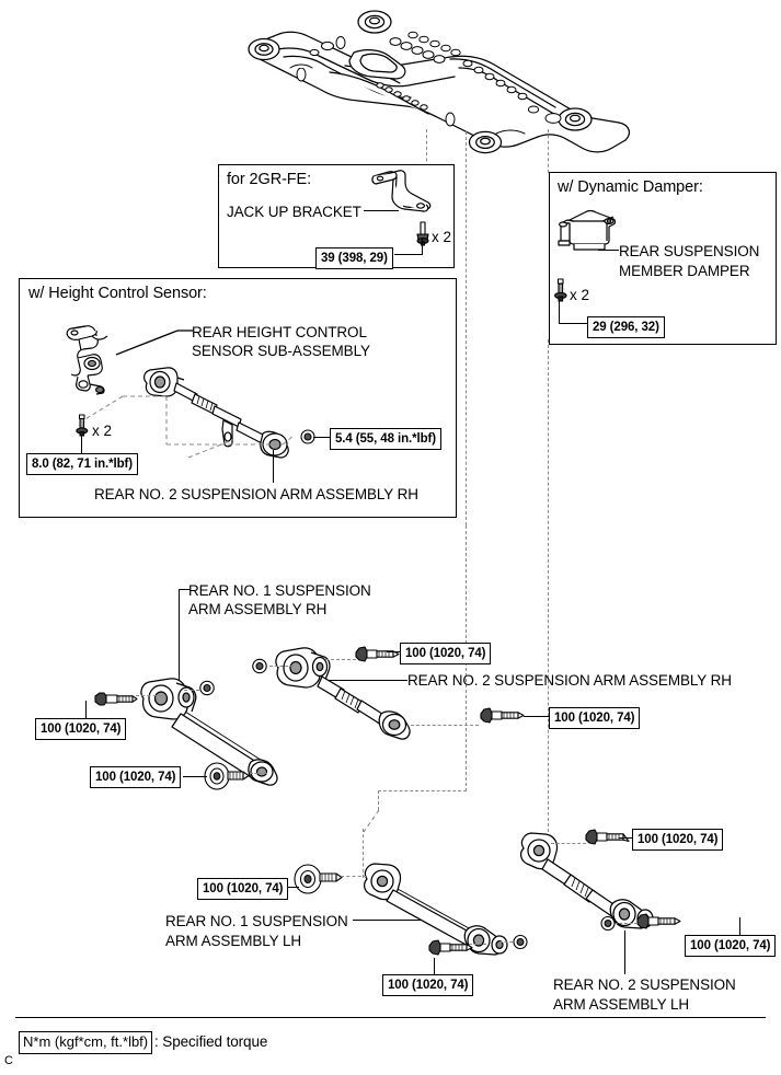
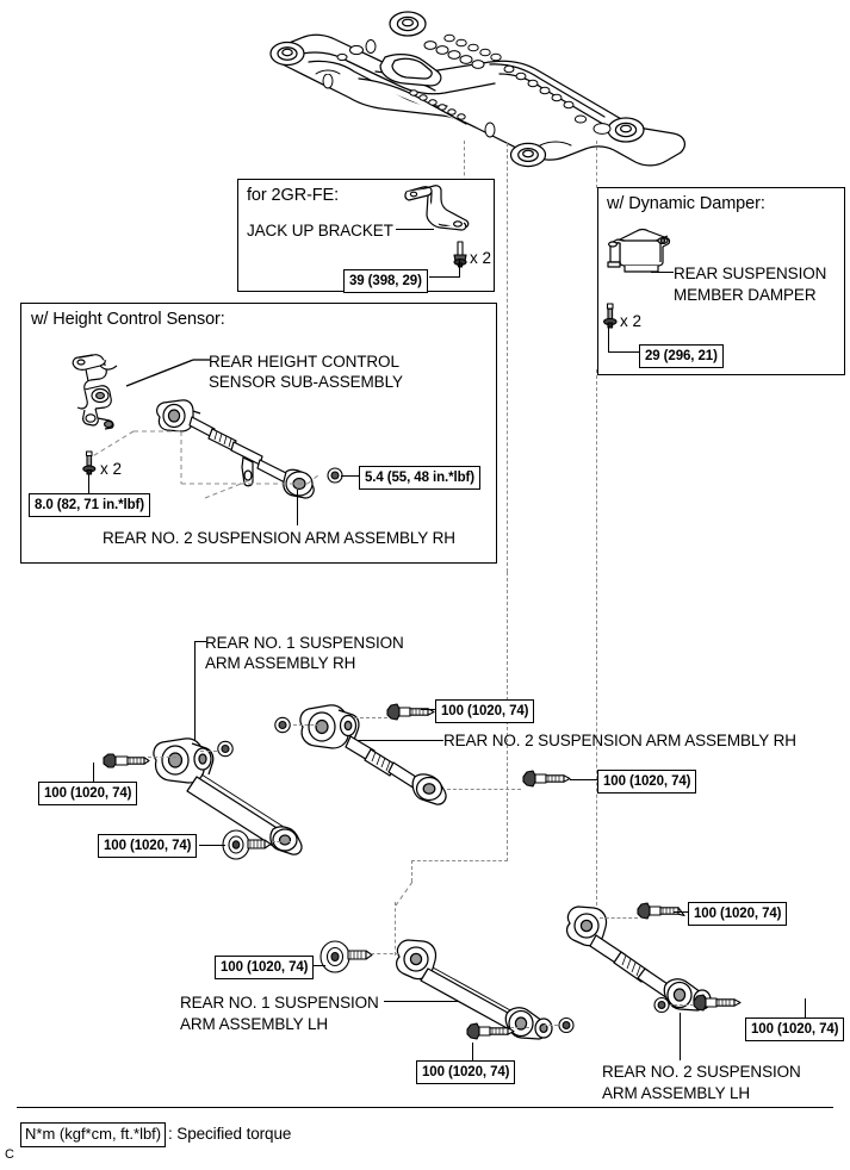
  for 2GR-FE:
  JACK UP BRACKET
  x 2
  39 (398, 29)
  w/ Dynamic Damper:
  REAR SUSPENSION
  MEMBER DAMPER
  x 2
- 29 (296, 32)
+ 29 (296, 21)
  w/ Height Control Sensor:
  REAR HEIGHT CONTROL
  SENSOR SUB-ASSEMBLY
  x 2
  8.0 (82, 71 in.*lbf)
  5.4 (55, 48 in.*lbf)
  REAR NO. 2 SUSPENSION ARM ASSEMBLY RH
  REAR NO. 1 SUSPENSION
  ARM ASSEMBLY RH
  100 (1020, 74)
  100 (1020, 74)
  100 (1020, 74)
  REAR NO. 2 SUSPENSION ARM ASSEMBLY RH
  100 (1020, 74)
  100 (1020, 74)
  REAR NO. 1 SUSPENSION
  ARM ASSEMBLY LH
  100 (1020, 74)
  100 (1020, 74)
  100 (1020, 74)
  REAR NO. 2 SUSPENSION
  ARM ASSEMBLY LH
  N*m (kgf*cm, ft.*lbf)
  : Specified torque
  C
